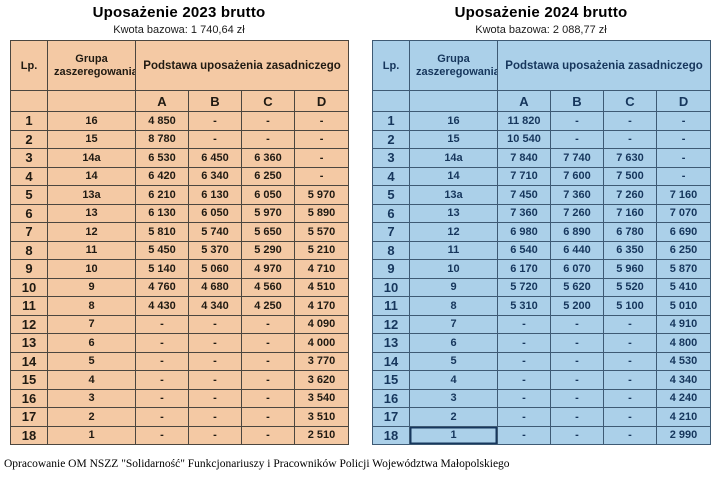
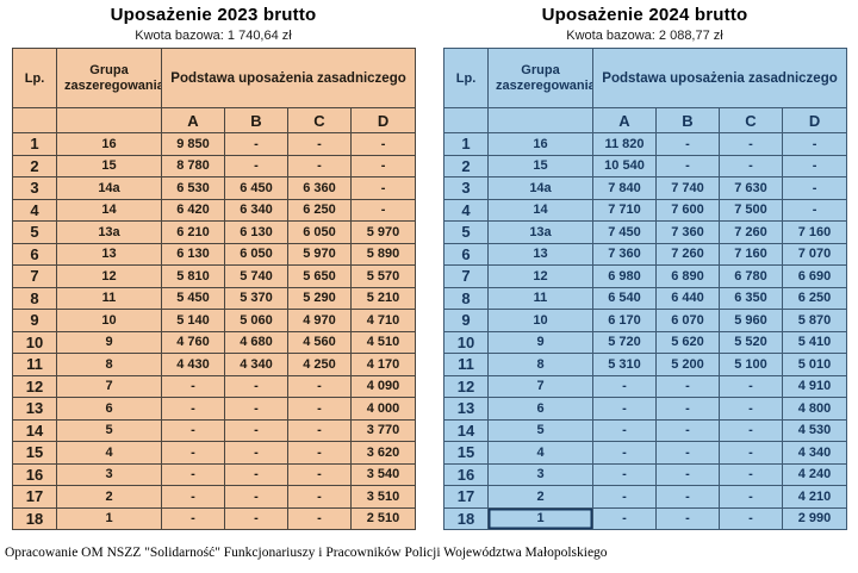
  Uposażenie 2023 brutto
  Kwota bazowa: 1 740,64 zł
  Lp.	Grupa zaszeregowania	Podstawa uposażenia zasadniczego
  		A	B	C	D
- 1	16	4 850	-	-	-
+ 1	16	9 850	-	-	-
  2	15	8 780	-	-	-
  3	14a	6 530	6 450	6 360	-
  4	14	6 420	6 340	6 250	-
  5	13a	6 210	6 130	6 050	5 970
  6	13	6 130	6 050	5 970	5 890
  7	12	5 810	5 740	5 650	5 570
  8	11	5 450	5 370	5 290	5 210
  9	10	5 140	5 060	4 970	4 710
  10	9	4 760	4 680	4 560	4 510
  11	8	4 430	4 340	4 250	4 170
  12	7	-	-	-	4 090
  13	6	-	-	-	4 000
  14	5	-	-	-	3 770
  15	4	-	-	-	3 620
  16	3	-	-	-	3 540
  17	2	-	-	-	3 510
  18	1	-	-	-	2 510
  Uposażenie 2024 brutto
  Kwota bazowa: 2 088,77 zł
  Lp.	Grupa zaszeregowania	Podstawa uposażenia zasadniczego
  		A	B	C	D
  1	16	11 820	-	-	-
  2	15	10 540	-	-	-
  3	14a	7 840	7 740	7 630	-
  4	14	7 710	7 600	7 500	-
  5	13a	7 450	7 360	7 260	7 160
  6	13	7 360	7 260	7 160	7 070
  7	12	6 980	6 890	6 780	6 690
  8	11	6 540	6 440	6 350	6 250
  9	10	6 170	6 070	5 960	5 870
  10	9	5 720	5 620	5 520	5 410
  11	8	5 310	5 200	5 100	5 010
  12	7	-	-	-	4 910
  13	6	-	-	-	4 800
  14	5	-	-	-	4 530
  15	4	-	-	-	4 340
  16	3	-	-	-	4 240
  17	2	-	-	-	4 210
  18	1	-	-	-	2 990
  Opracowanie OM NSZZ "Solidarność" Funkcjonariuszy i Pracowników Policji Województwa Małopolskiego
